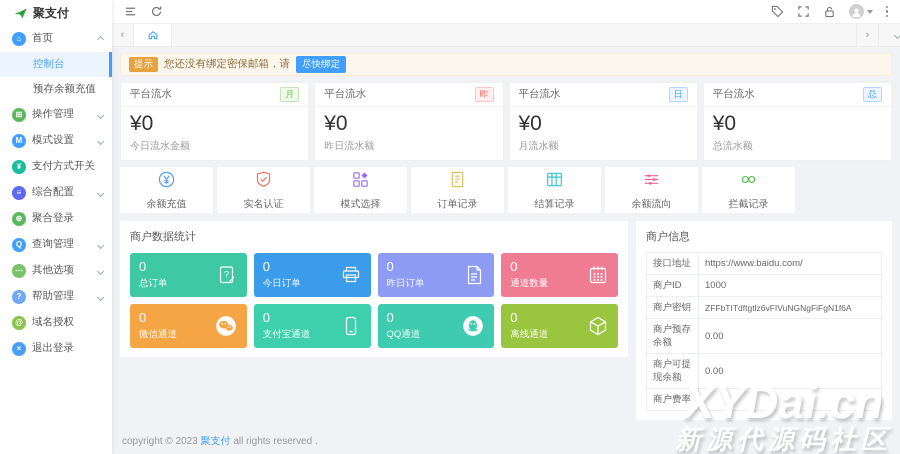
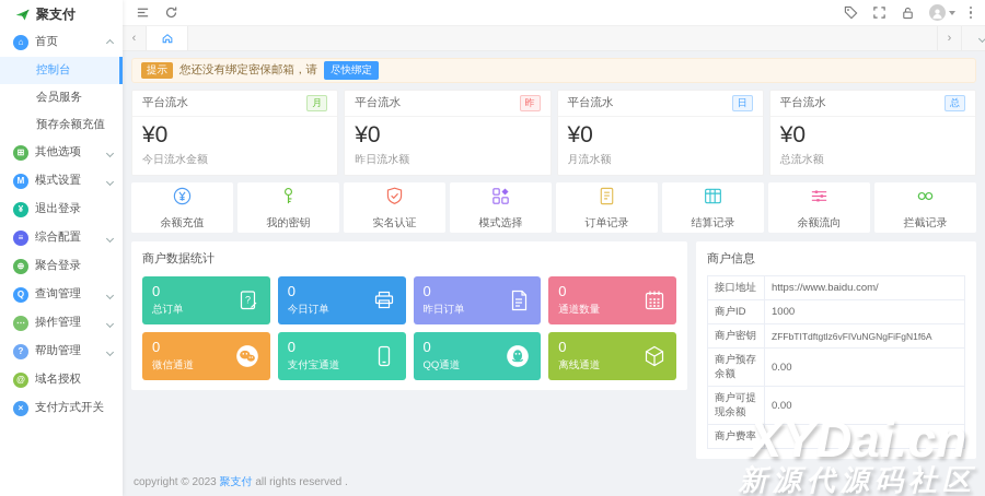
  聚支付
  ⌂
  首页
  控制台
+ 会员服务
  预存余额充值
  ⊞
- 操作管理
+ 其他选项
  M
  模式设置
  ¥
- 支付方式开关
+ 退出登录
  ≡
  综合配置
  ⊕
  聚合登录
  Q
  查询管理
  ⋯
- 其他选项
+ 操作管理
  ?
  帮助管理
  @
  域名授权
  ×
- 退出登录
+ 支付方式开关
  ‹
  ›
  提示
  您还没有绑定密保邮箱，请
  尽快绑定
  平台流水
  月
  ¥0
  今日流水金额
  平台流水
  昨
  ¥0
  昨日流水额
  平台流水
  日
  ¥0
  月流水额
  平台流水
  总
  ¥0
  总流水额
  余额充值
+ 我的密钥
  实名认证
  模式选择
  订单记录
  结算记录
  余额流向
  拦截记录
  商户数据统计
  0
  总订单
  ?
  0
  今日订单
  0
  昨日订单
  0
  通道数量
  0
  微信通道
  0
  支付宝通道
  0
  QQ通道
  0
  离线通道
  商户信息
  接口地址	https://www.baidu.com/
  商户ID	1000
  商户密钥	ZFFbTITdftgtlz6vFIVuNGNgFiFgN1f6A
  商户预存余额	0.00
  商户可提现余额	0.00
  商户费率
  copyright © 2023 聚支付 all rights reserved .
  XYDai.cn
  新源代源码社区
